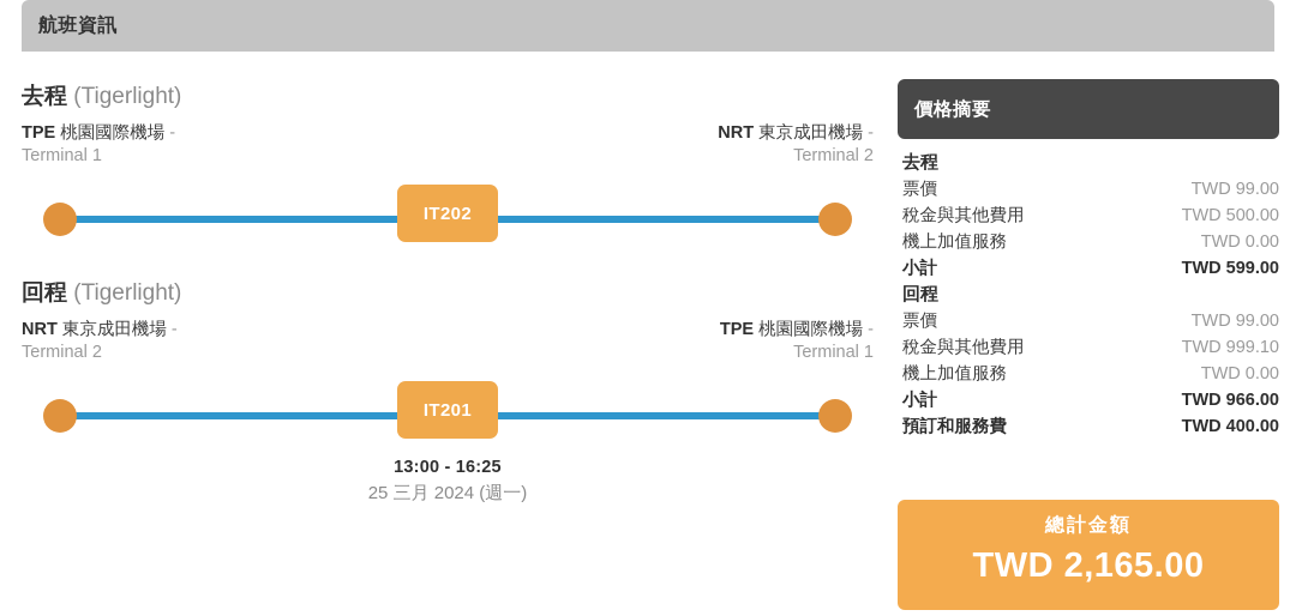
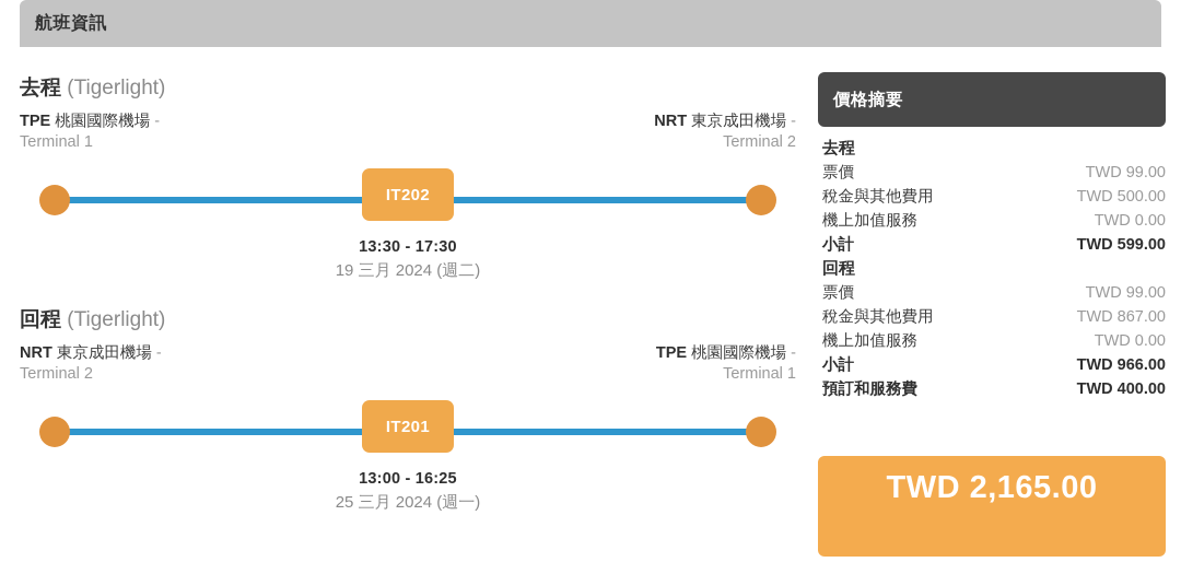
  航班資訊
  去程 (Tigerlight)
  TPE 桃園國際機場 -
  Terminal 1
  NRT 東京成田機場 -
  Terminal 2
  IT202
+ 13:30 - 17:30
+ 19 三月 2024 (週二)
  回程 (Tigerlight)
  NRT 東京成田機場 -
  Terminal 2
  TPE 桃園國際機場 -
  Terminal 1
  IT201
  13:00 - 16:25
  25 三月 2024 (週一)
  價格摘要
  去程
  票價
  TWD 99.00
  稅金與其他費用
  TWD 500.00
  機上加值服務
  TWD 0.00
  小計
  TWD 599.00
  回程
  票價
  TWD 99.00
  稅金與其他費用
- TWD 999.10
+ TWD 867.00
  機上加值服務
  TWD 0.00
  小計
  TWD 966.00
  預訂和服務費
  TWD 400.00
- 總計金額
  TWD 2,165.00
